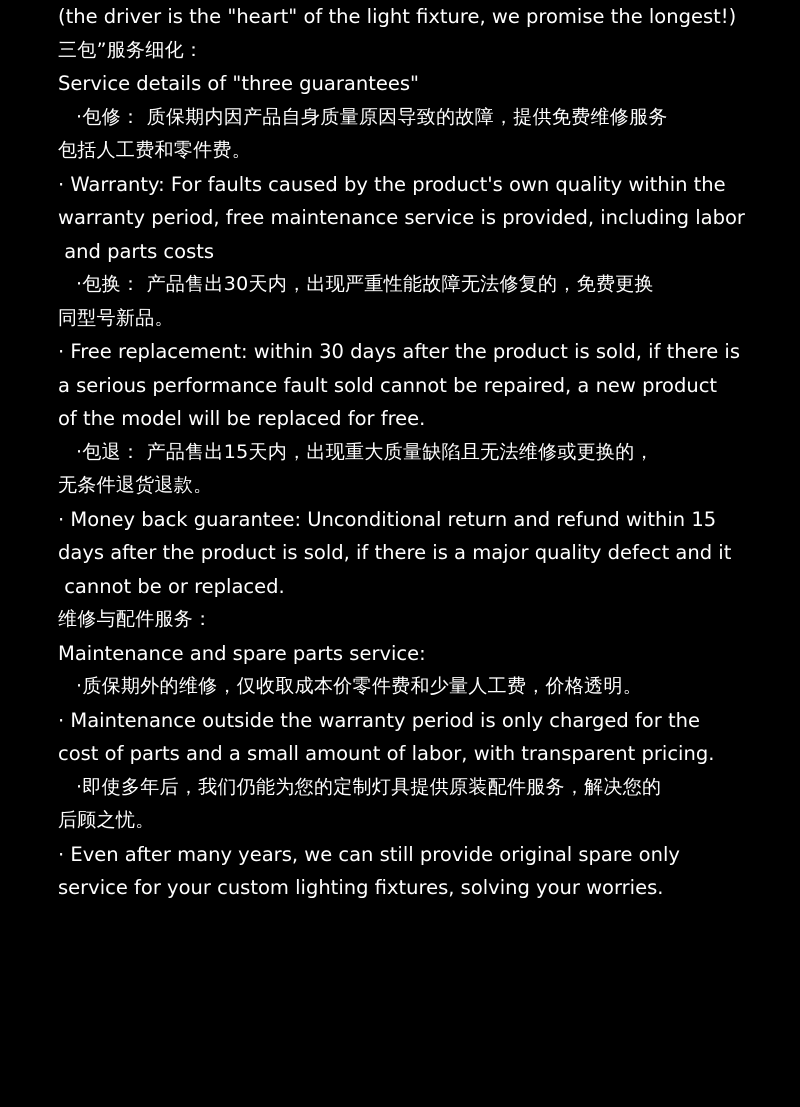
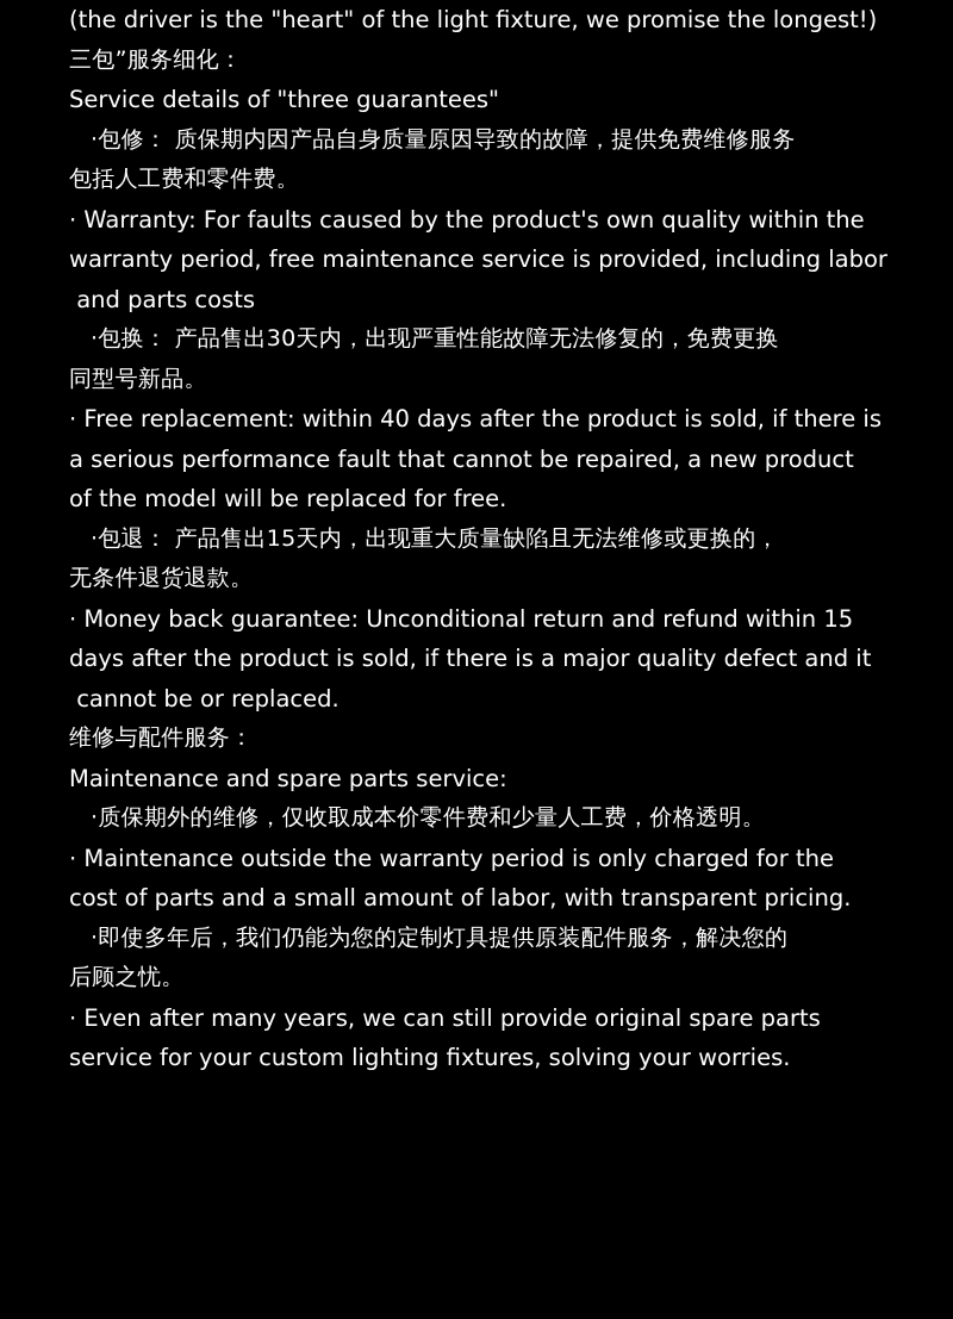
  (the driver is the "heart" of the light fixture, we promise the longest!)
  三包”服务细化：
  Service details of "three guarantees"
  ·包修： 质保期内因产品自身质量原因导致的故障，提供免费维修服务
  包括人工费和零件费。
  · Warranty: For faults caused by the product's own quality within the
  warranty period, free maintenance service is provided, including labor
  and parts costs
  ·包换： 产品售出30天内，出现严重性能故障无法修复的，免费更换
  同型号新品。
- · Free replacement: within 30 days after the product is sold, if there is
+ · Free replacement: within 40 days after the product is sold, if there is
- a serious performance fault sold cannot be repaired, a new product
+ a serious performance fault that cannot be repaired, a new product
  of the model will be replaced for free.
  ·包退： 产品售出15天内，出现重大质量缺陷且无法维修或更换的，
  无条件退货退款。
  · Money back guarantee: Unconditional return and refund within 15
  days after the product is sold, if there is a major quality defect and it
  cannot be or replaced.
  维修与配件服务：
  Maintenance and spare parts service:
  ·质保期外的维修，仅收取成本价零件费和少量人工费，价格透明。
  · Maintenance outside the warranty period is only charged for the
  cost of parts and a small amount of labor, with transparent pricing.
  ·即使多年后，我们仍能为您的定制灯具提供原装配件服务，解决您的
  后顾之忧。
- · Even after many years, we can still provide original spare only
+ · Even after many years, we can still provide original spare parts
  service for your custom lighting fixtures, solving your worries.
